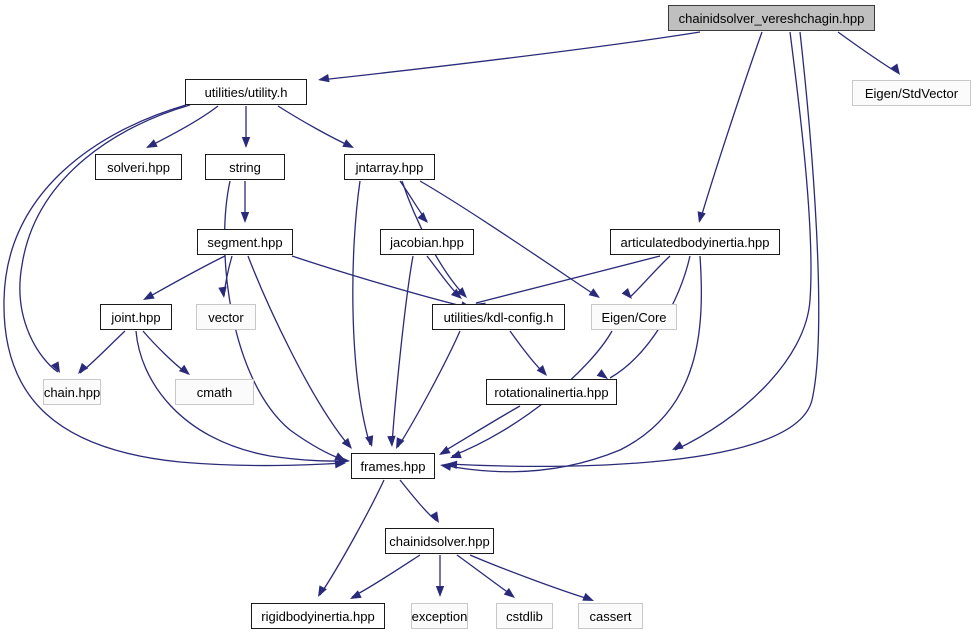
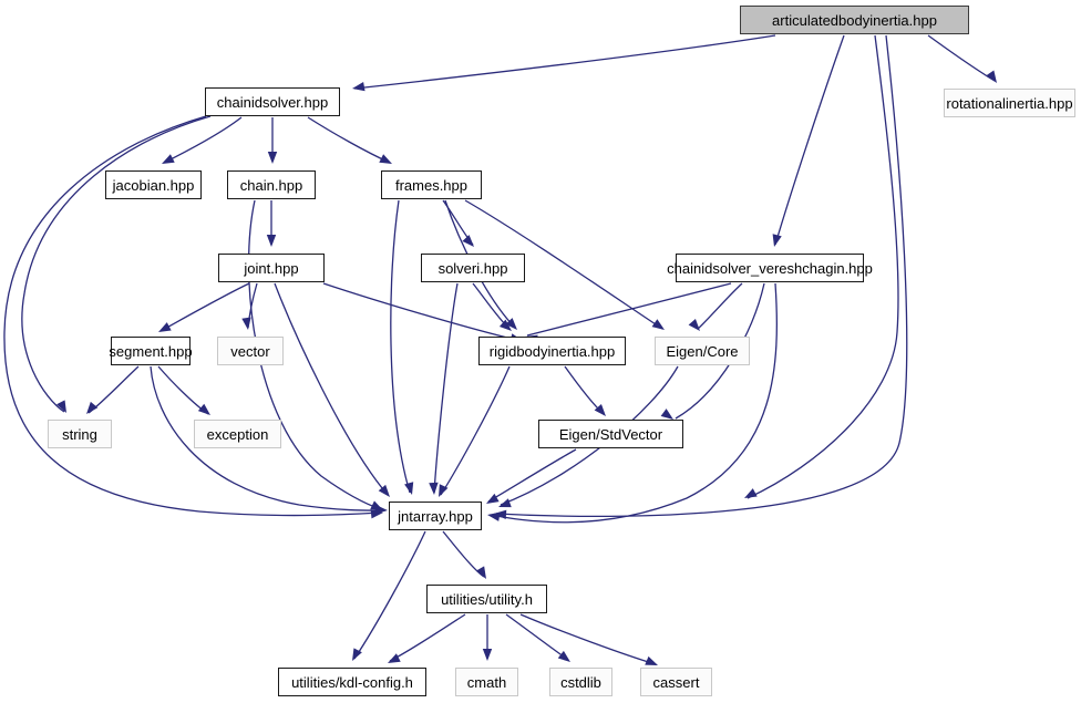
- chainidsolver_vereshchagin.hpp
+ articulatedbodyinertia.hpp
- Eigen/StdVector
+ rotationalinertia.hpp
- utilities/utility.h
+ chainidsolver.hpp
- solveri.hpp
+ jacobian.hpp
- string
+ chain.hpp
- jntarray.hpp
+ frames.hpp
- segment.hpp
+ joint.hpp
- jacobian.hpp
+ solveri.hpp
- articulatedbodyinertia.hpp
+ chainidsolver_vereshchagin.hpp
- joint.hpp
+ segment.hpp
  vector
- utilities/kdl-config.h
+ rigidbodyinertia.hpp
  Eigen/Core
- chain.hpp
+ string
- cmath
+ exception
- rotationalinertia.hpp
+ Eigen/StdVector
- frames.hpp
+ jntarray.hpp
- chainidsolver.hpp
+ utilities/utility.h
- rigidbodyinertia.hpp
+ utilities/kdl-config.h
- exception
+ cmath
  cstdlib
  cassert
